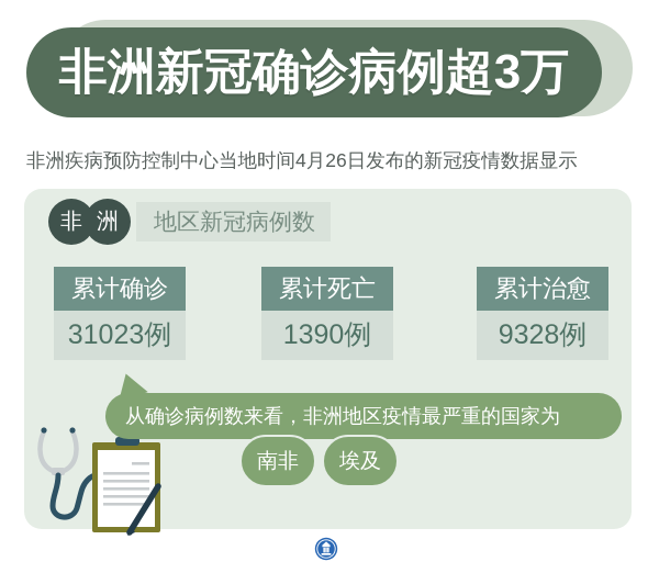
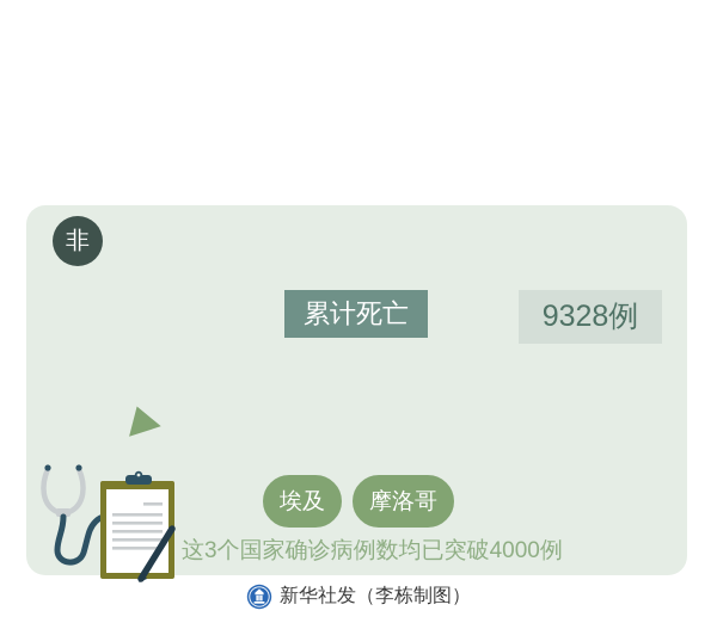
- 非洲新冠确诊病例超3万
- 非洲疾病预防控制中心当地时间4月26日发布的新冠疫情数据显示
  非
- 洲
- 地区新冠病例数
- 累计确诊
- 31023例
  累计死亡
- 1390例
- 累计治愈
  9328例
- 从确诊病例数来看，非洲地区疫情最严重的国家为
- 南非
  埃及
+ 摩洛哥
+ 这3个国家确诊病例数均已突破4000例
+ 新华社发（李栋制图）
